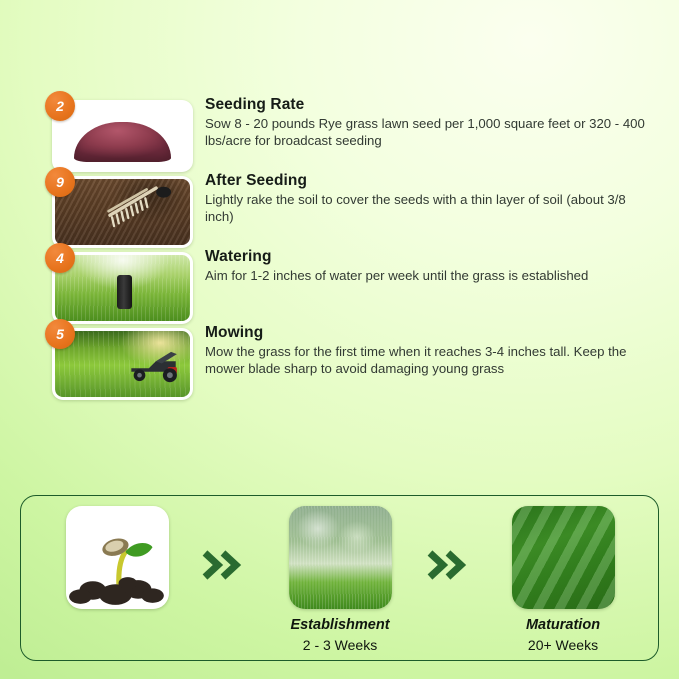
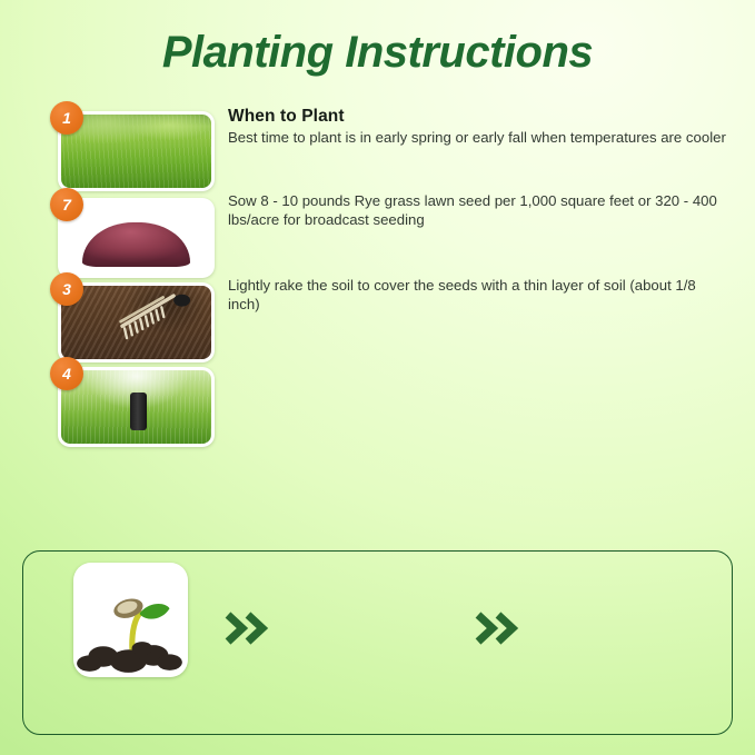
+ Planting Instructions
+ 1
+ When to Plant
+ Best time to plant is in early spring or early fall when temperatures are cooler
- 2
+ 7
- Seeding Rate
- Sow 8 - 20 pounds Rye grass lawn seed per 1,000 square feet or 320 - 400 lbs/acre for broadcast seeding
+ Sow 8 - 10 pounds Rye grass lawn seed per 1,000 square feet or 320 - 400 lbs/acre for broadcast seeding
- 9
+ 3
- After Seeding
- Lightly rake the soil to cover the seeds with a thin layer of soil (about 3/8 inch)
+ Lightly rake the soil to cover the seeds with a thin layer of soil (about 1/8 inch)
  4
- Watering
- Aim for 1-2 inches of water per week until the grass is established
- 5
- Mowing
- Mow the grass for the first time when it reaches 3-4 inches tall. Keep the mower blade sharp to avoid damaging young grass
- Establishment
- 2 - 3 Weeks
- Maturation
- 20+ Weeks
